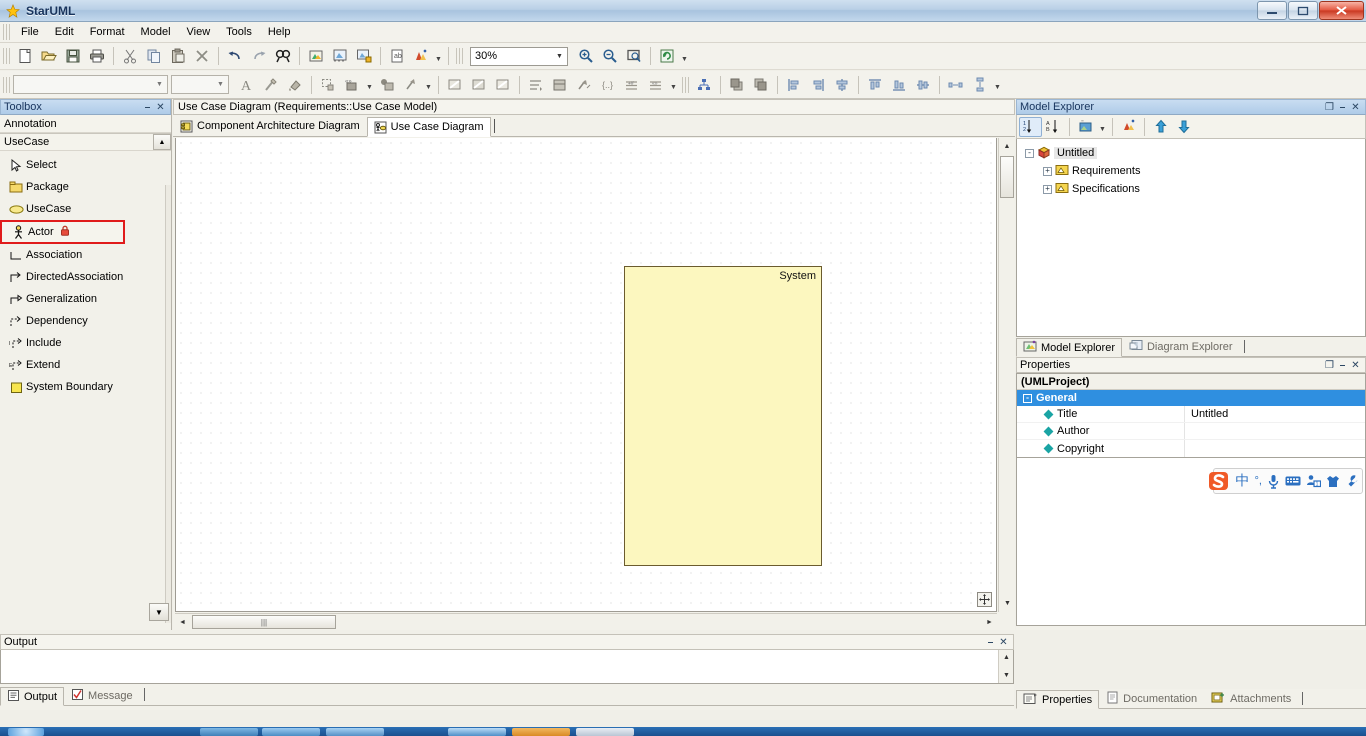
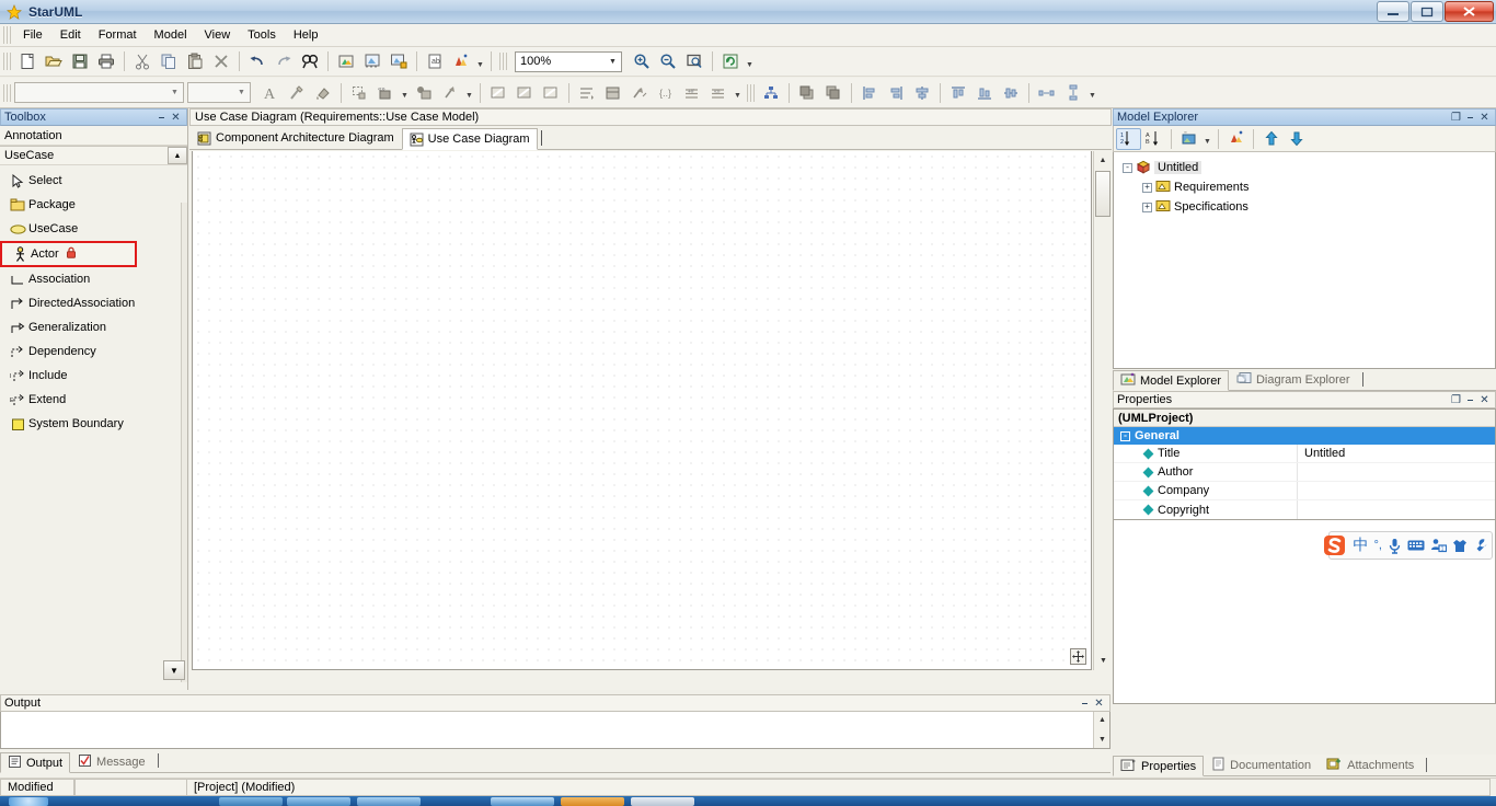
  StarUML
  File
  Edit
  Format
  Model
  View
  Tools
  Help
- 30%
+ 100%
  A
  {..}
  Toolbox
  ⎯
  ✕
  Annotation
  UseCase
  Select
  Package
  UseCase
  Actor
  Association
  DirectedAssociation
  Generalization
  Dependency
  Include
  Extend
  System Boundary
  ▼
  Use Case Diagram (Requirements::Use Case Model)
  Component Architecture Diagram
  Use Case Diagram
- System
- |||
  Model Explorer
  ❐
  ⎯
  ✕
  -
  Untitled
  +
  Requirements
  +
  Specifications
  Model Explorer
  Diagram Explorer
  Properties
  ❐
  ⎯
  ✕
  (UMLProject)
  -
  General
  Title
  Untitled
  Author
+ Company
  Copyright
  中
  °,
  Properties
  Documentation
  Attachments
  Output
  ⎯
  ✕
  Output
  Message
+ Modified
+ [Project] (Modified)
